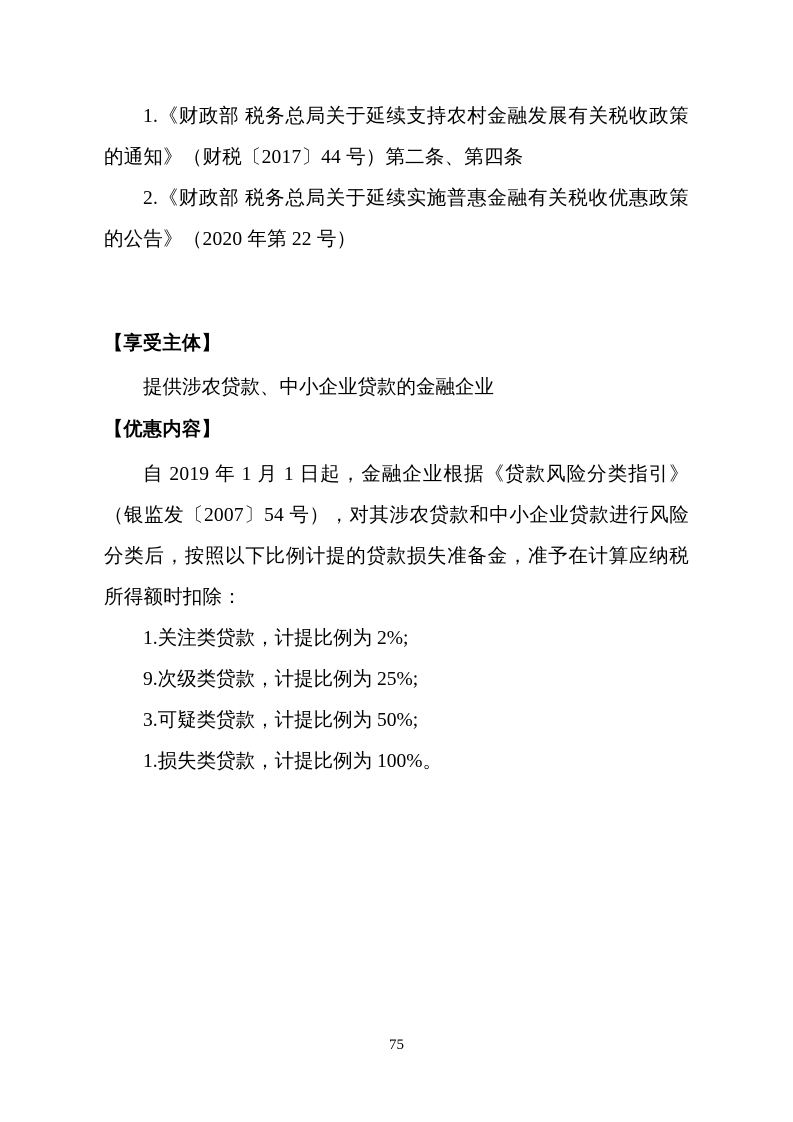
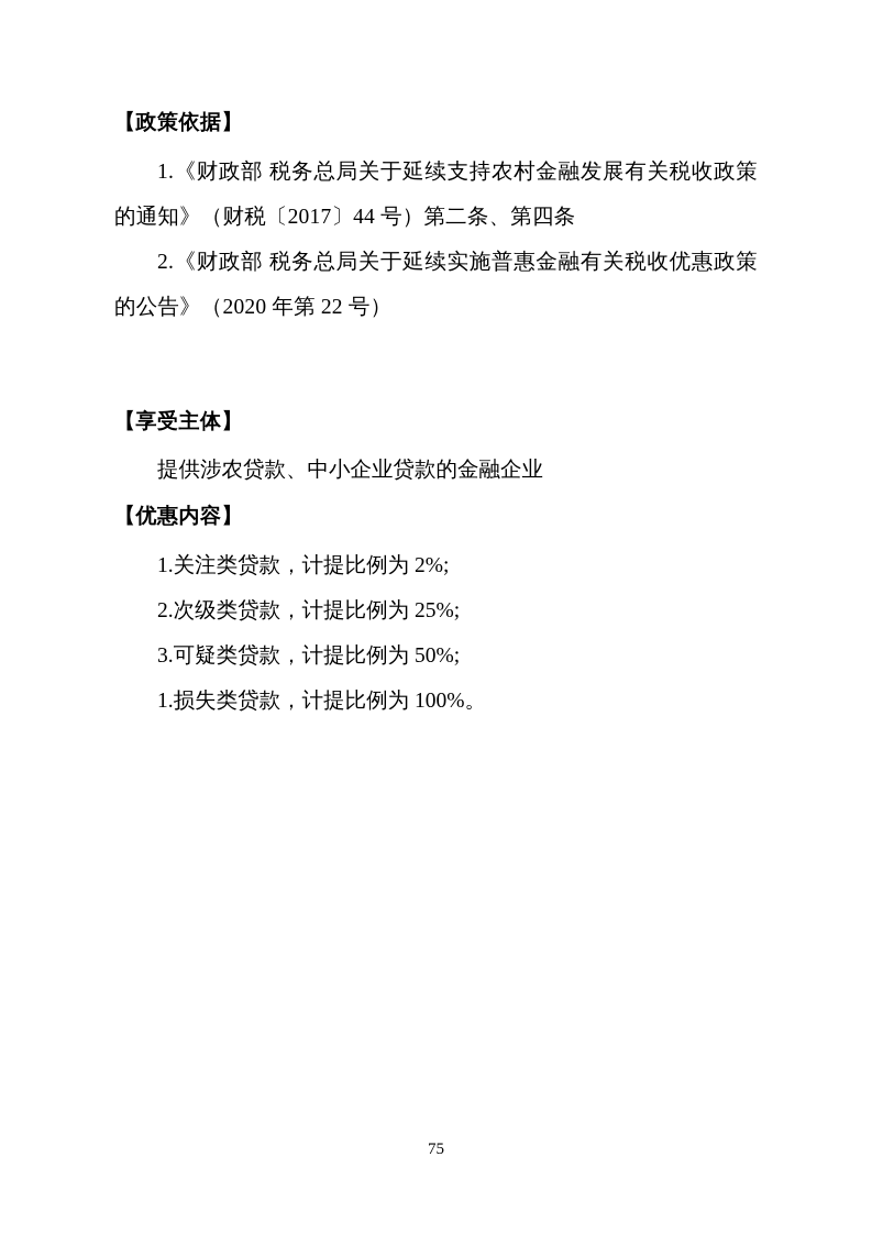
+ 【政策依据】
  1.《财政部 税务总局关于延续支持农村金融发展有关税收政策的通知》（财税〔2017〕44 号）第二条、第四条
  2.《财政部 税务总局关于延续实施普惠金融有关税收优惠政策的公告》（2020 年第 22 号）
  【享受主体】
  提供涉农贷款、中小企业贷款的金融企业
  【优惠内容】
- 自 2019 年 1 月 1 日起，金融企业根据《贷款风险分类指引》（银监发〔2007〕54 号），对其涉农贷款和中小企业贷款进行风险分类后，按照以下比例计提的贷款损失准备金，准予在计算应纳税所得额时扣除：
  1.关注类贷款，计提比例为 2%;
- 9.次级类贷款，计提比例为 25%;
+ 2.次级类贷款，计提比例为 25%;
  3.可疑类贷款，计提比例为 50%;
  1.损失类贷款，计提比例为 100%。
  75
